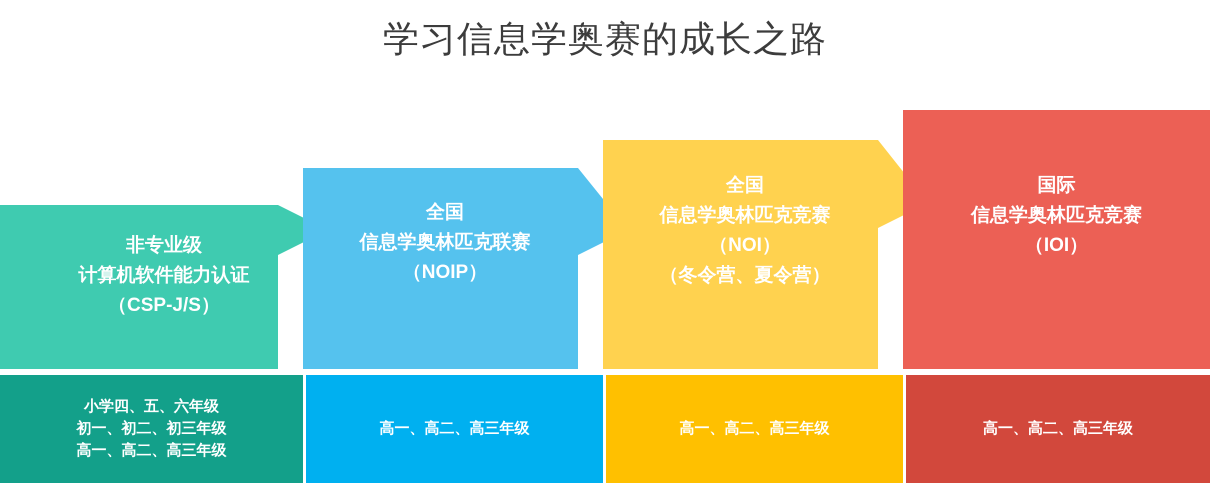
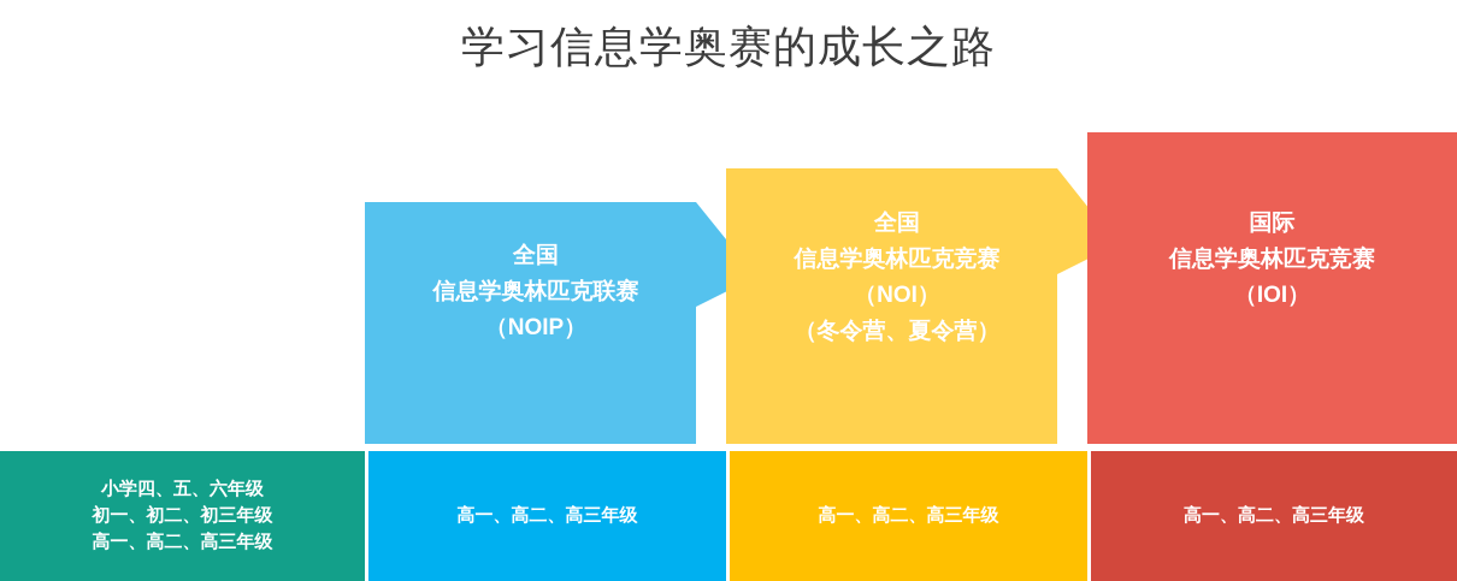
  学习信息学奥赛的成长之路
- 非专业级
- 计算机软件能力认证
- （CSP-J/S）
  全国
  信息学奥林匹克联赛
  （NOIP）
  全国
  信息学奥林匹克竞赛
  （NOI）
  （冬令营、夏令营）
  国际
  信息学奥林匹克竞赛
  （IOI）
  小学四、五、六年级
  初一、初二、初三年级
  高一、高二、高三年级
  高一、高二、高三年级
  高一、高二、高三年级
  高一、高二、高三年级
